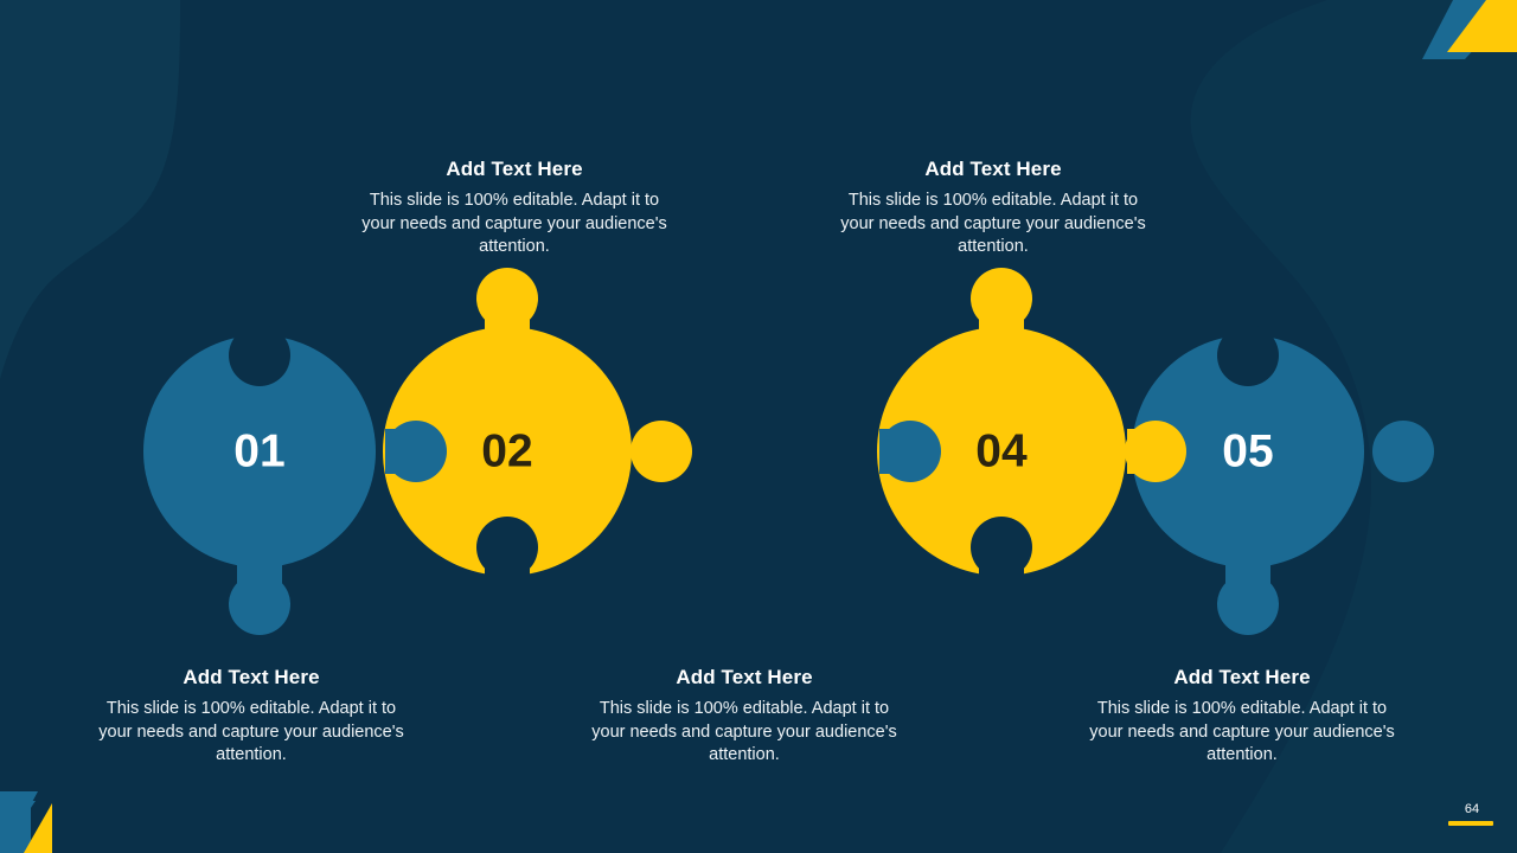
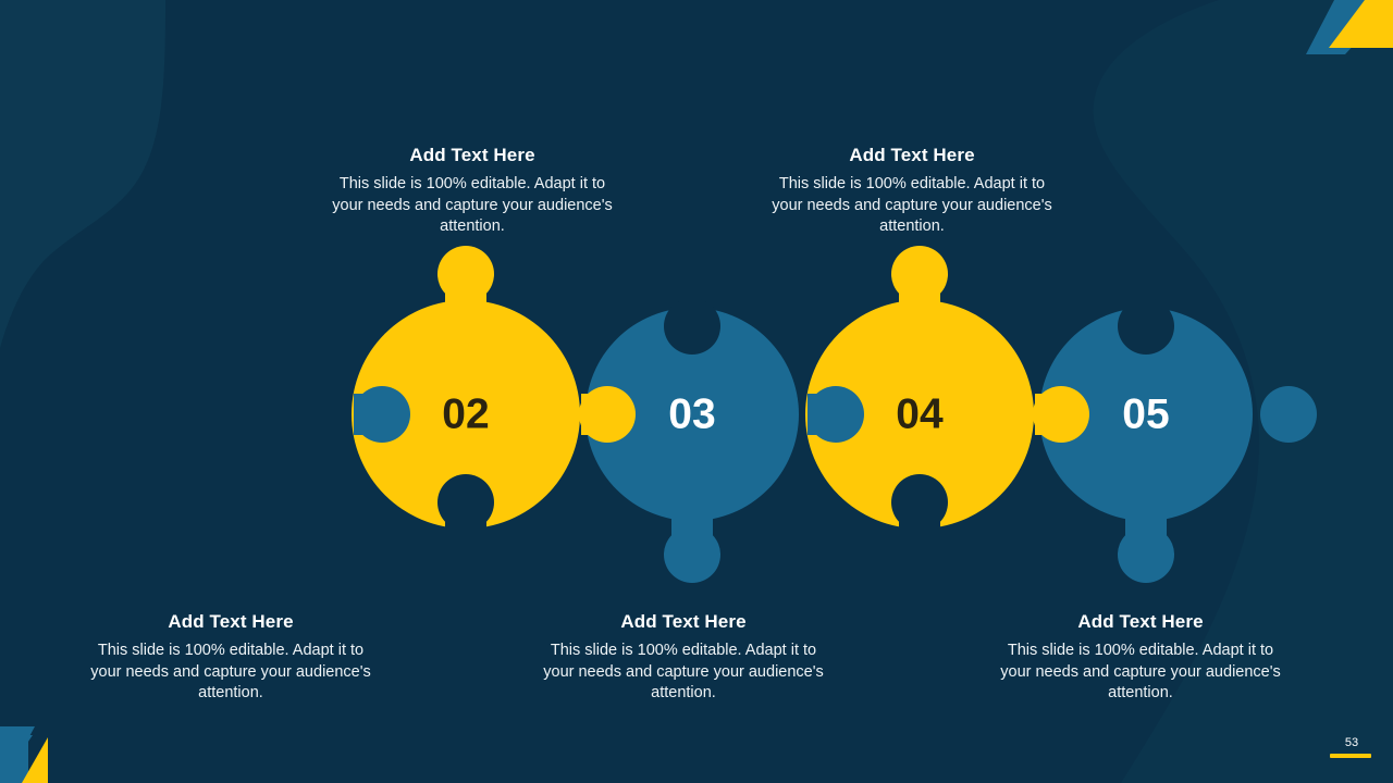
- 01
  02
+ 03
  04
  05
  Add Text Here
  This slide is 100% editable. Adapt it to your needs and capture your audience's attention.
  Add Text Here
  This slide is 100% editable. Adapt it to your needs and capture your audience's attention.
  Add Text Here
  This slide is 100% editable. Adapt it to your needs and capture your audience's attention.
  Add Text Here
  This slide is 100% editable. Adapt it to your needs and capture your audience's attention.
  Add Text Here
  This slide is 100% editable. Adapt it to your needs and capture your audience's attention.
- 64
+ 53
